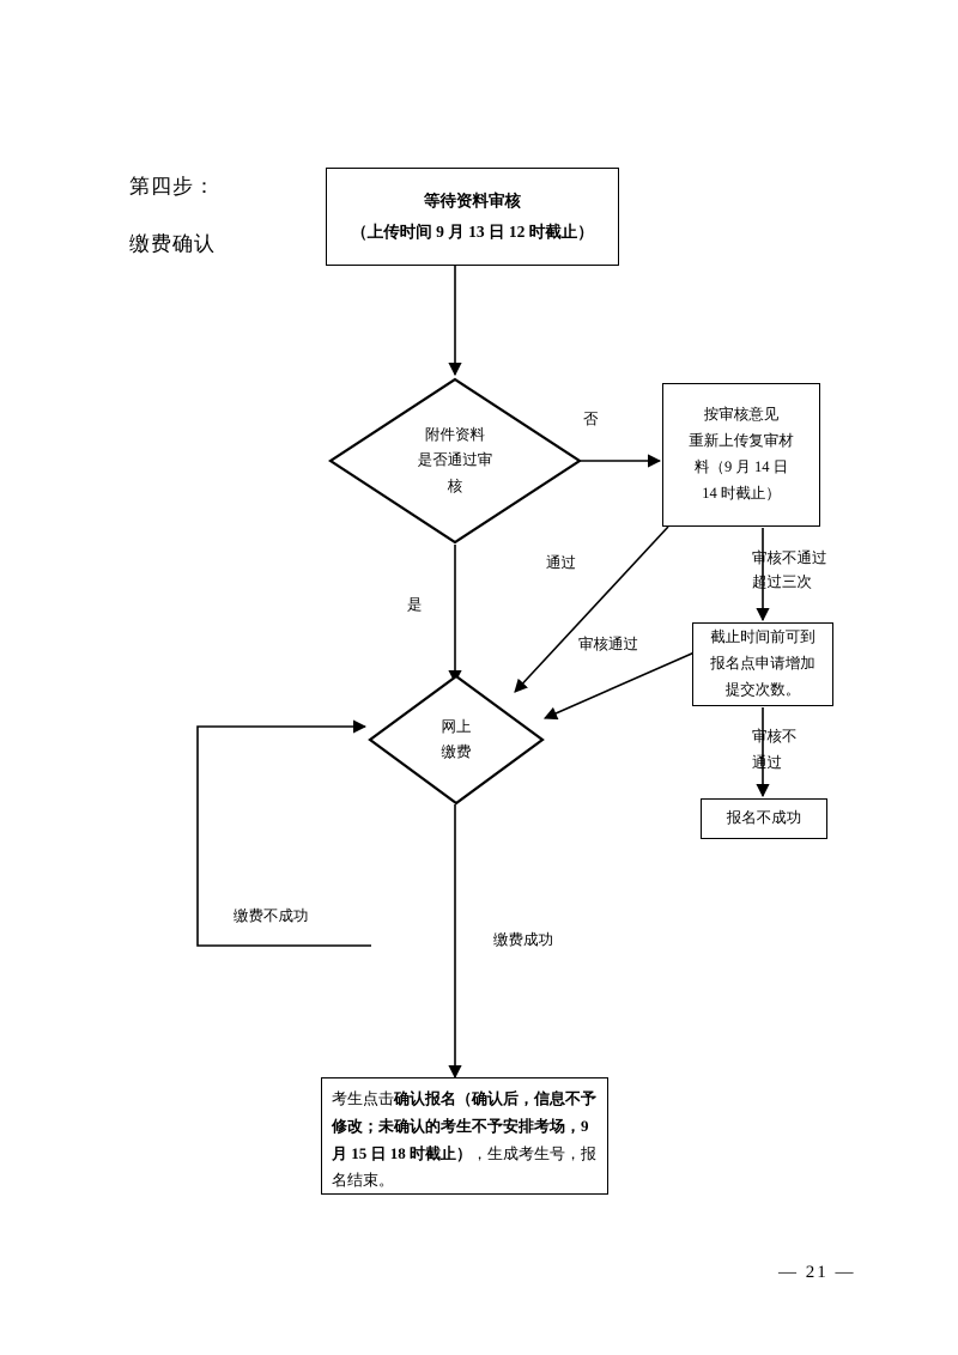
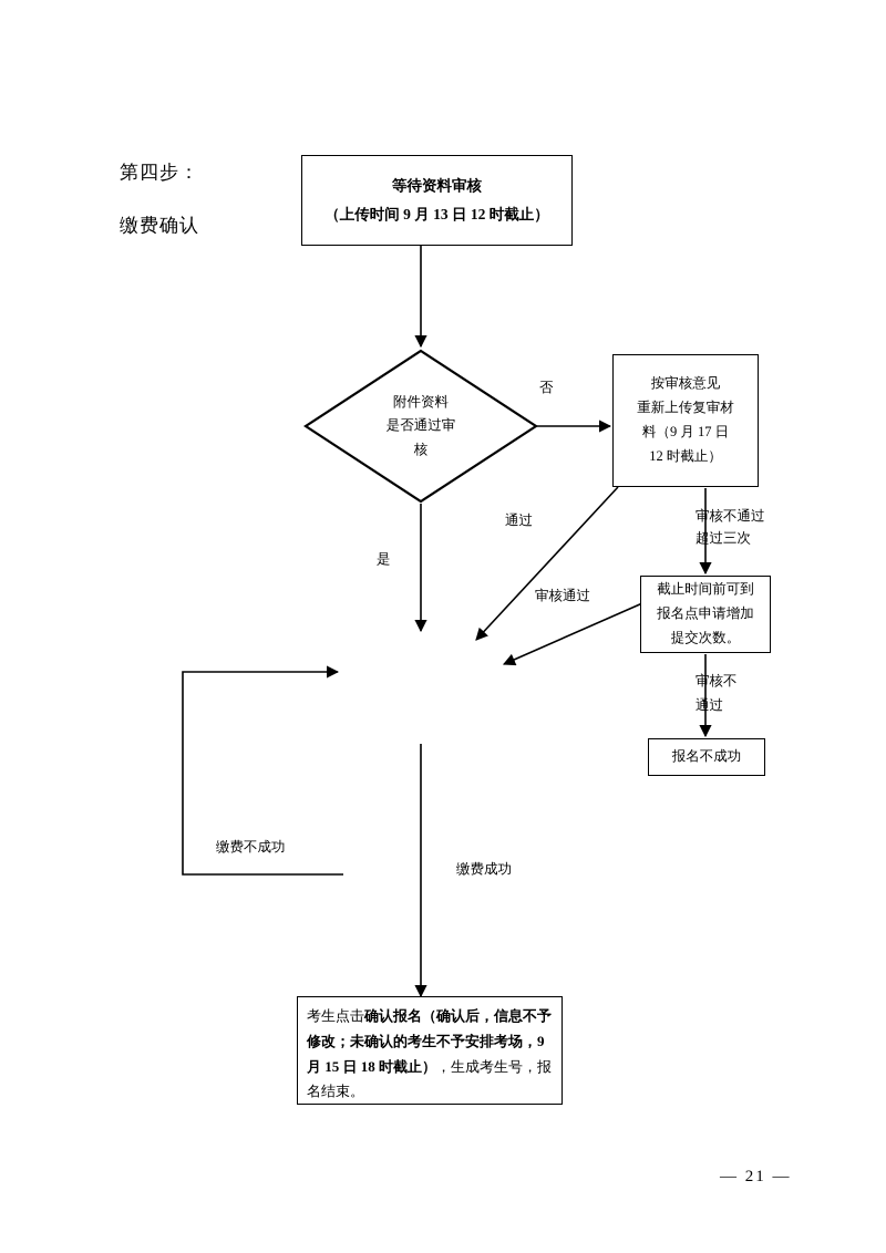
  第四步：
  缴费确认
  等待资料审核
  （上传时间 9 月 13 日 12 时截止）
  附件资料
  是否通过审
  核
  按审核意见
  重新上传复审材
- 料（9 月 14 日
+ 料（9 月 17 日
- 14 时截止）
+ 12 时截止）
  截止时间前可到
  报名点申请增加
  提交次数。
  报名不成功
- 网上
- 缴费
  考生点击确认报名（确认后，信息不予修改；未确认的考生不予安排考场，9 月 15 日 18 时截止），生成考生号，报名结束。
  否
  是
  通过
  审核通过
  审核不通过
  超过三次
  审核不
  通过
  缴费不成功
  缴费成功
  — 21 —
